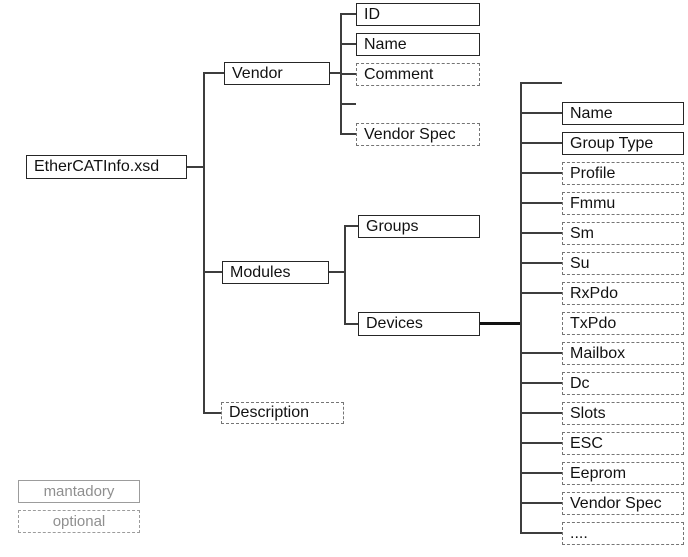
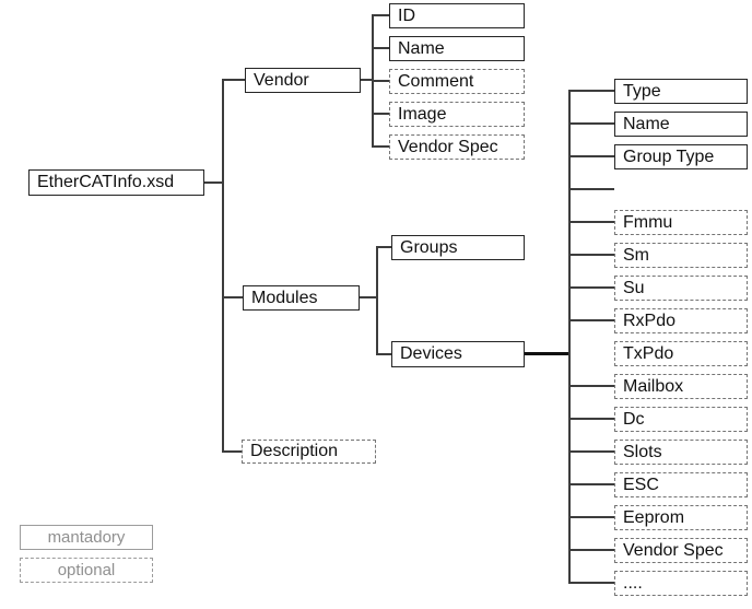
  EtherCATInfo.xsd
  Vendor
  ID
  Name
  Comment
+ Image
  Vendor Spec
  Modules
  Groups
  Devices
+ Type
  Name
  Group Type
- Profile
  Fmmu
  Sm
  Su
  RxPdo
  TxPdo
  Mailbox
  Dc
  Slots
  ESC
  Eeprom
  Vendor Spec
  ....
  Description
  mantadory
  optional
